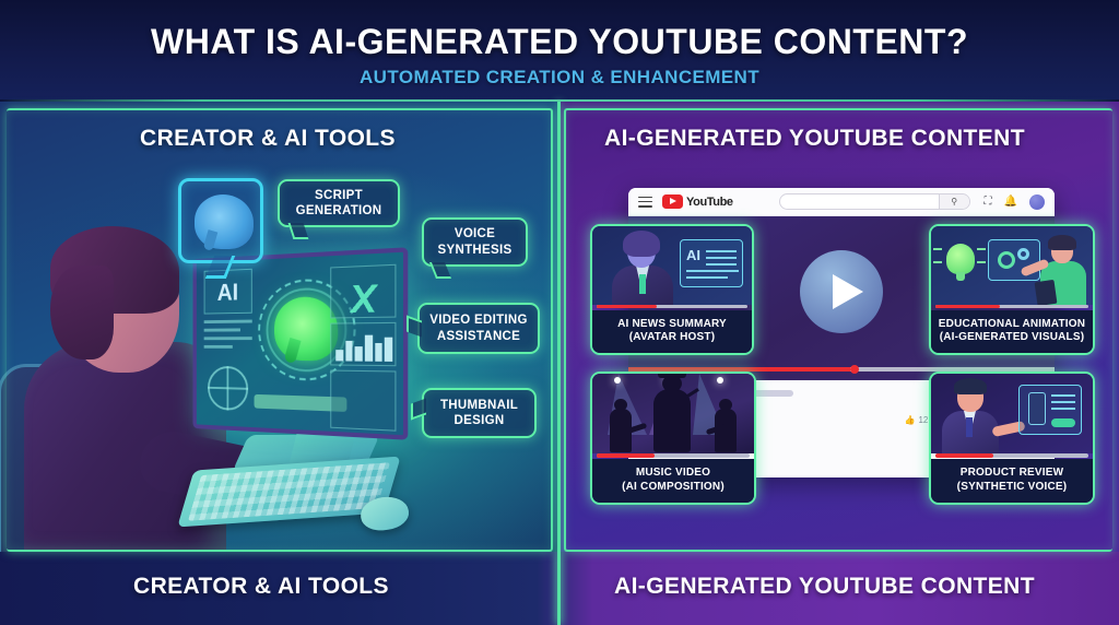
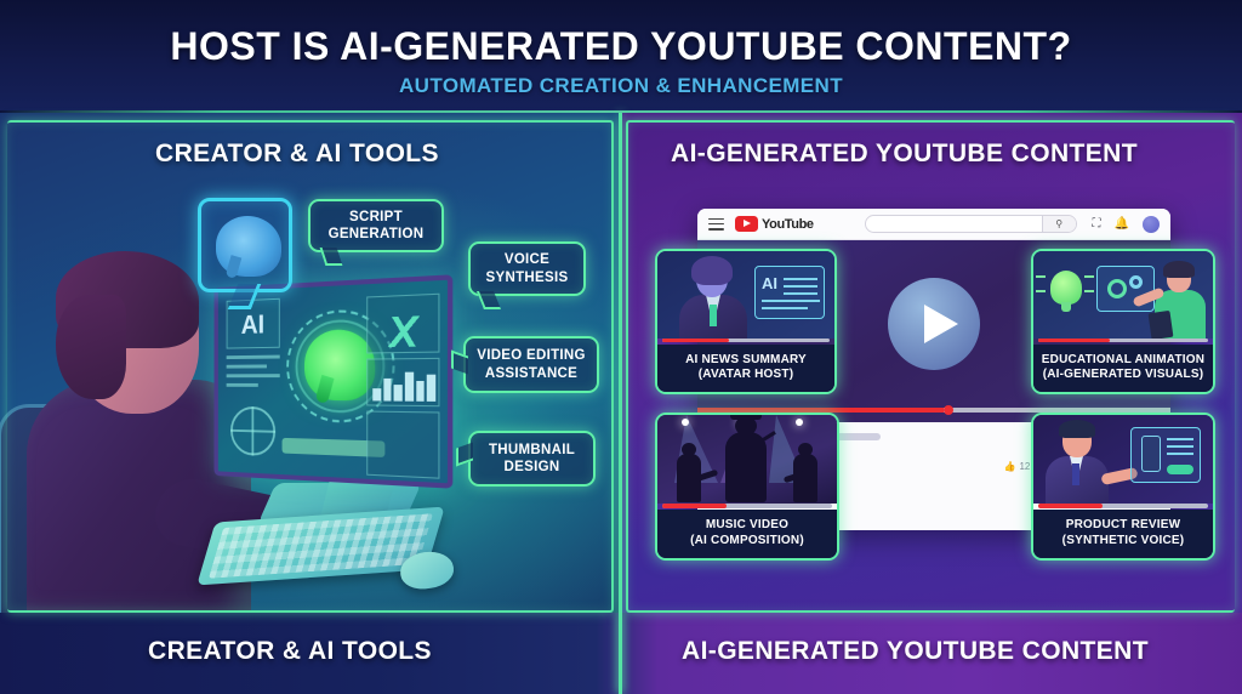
- WHAT IS AI-GENERATED YOUTUBE CONTENT?
+ HOST IS AI-GENERATED YOUTUBE CONTENT?
  AUTOMATED CREATION & ENHANCEMENT
  SCRIPT
  GENERATION
  VOICE
  SYNTHESIS
  VIDEO EDITING
  ASSISTANCE
  THUMBNAIL
  DESIGN
  YouTube
  ⚲
  ⛶
  🔔
  👍
  AI
  AI NEWS SUMMARY
  (AVATAR HOST)
  EDUCATIONAL ANIMATION
  (AI-GENERATED VISUALS)
  MUSIC VIDEO
  (AI COMPOSITION)
  PRODUCT REVIEW
  (SYNTHETIC VOICE)
  CREATOR & AI TOOLS
  AI-GENERATED YOUTUBE CONTENT
  CREATOR & AI TOOLS
  AI-GENERATED YOUTUBE CONTENT
